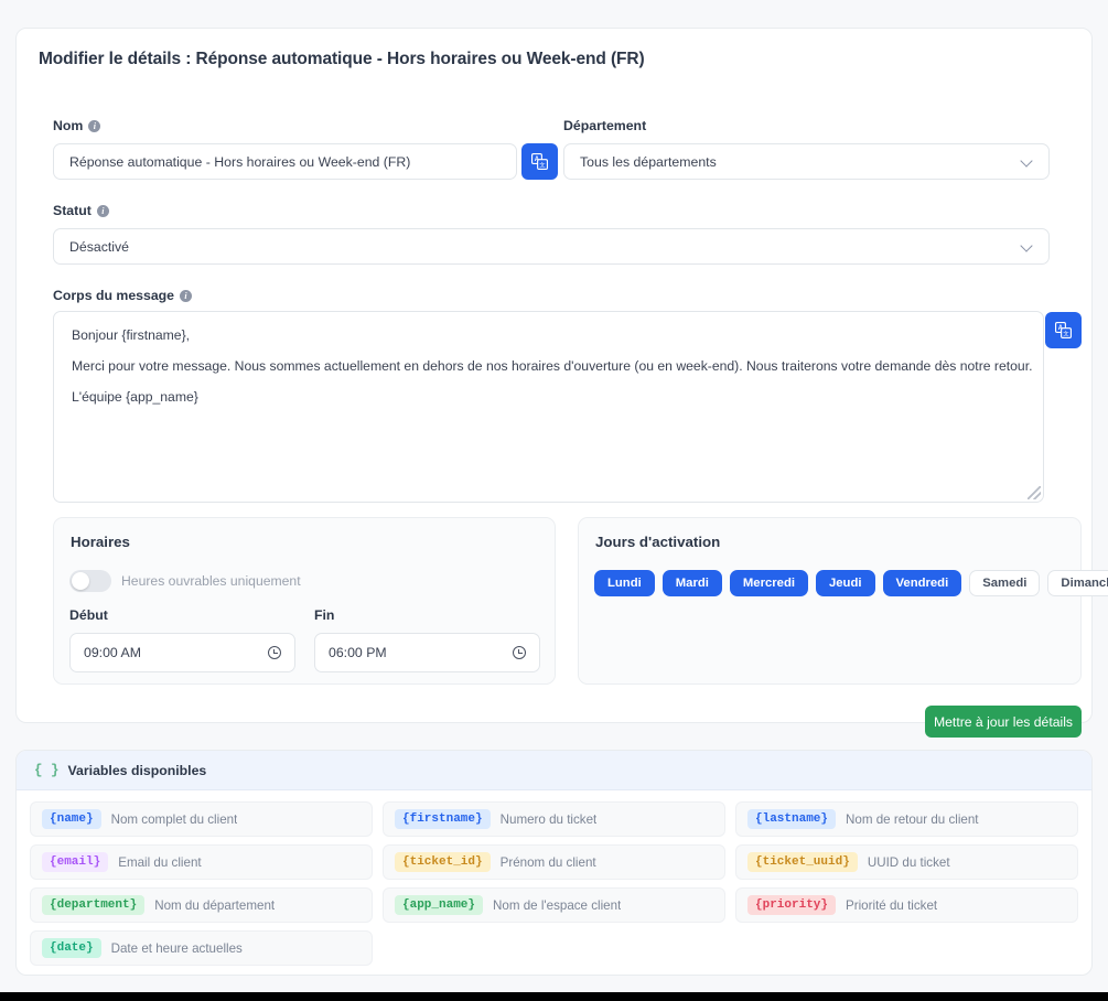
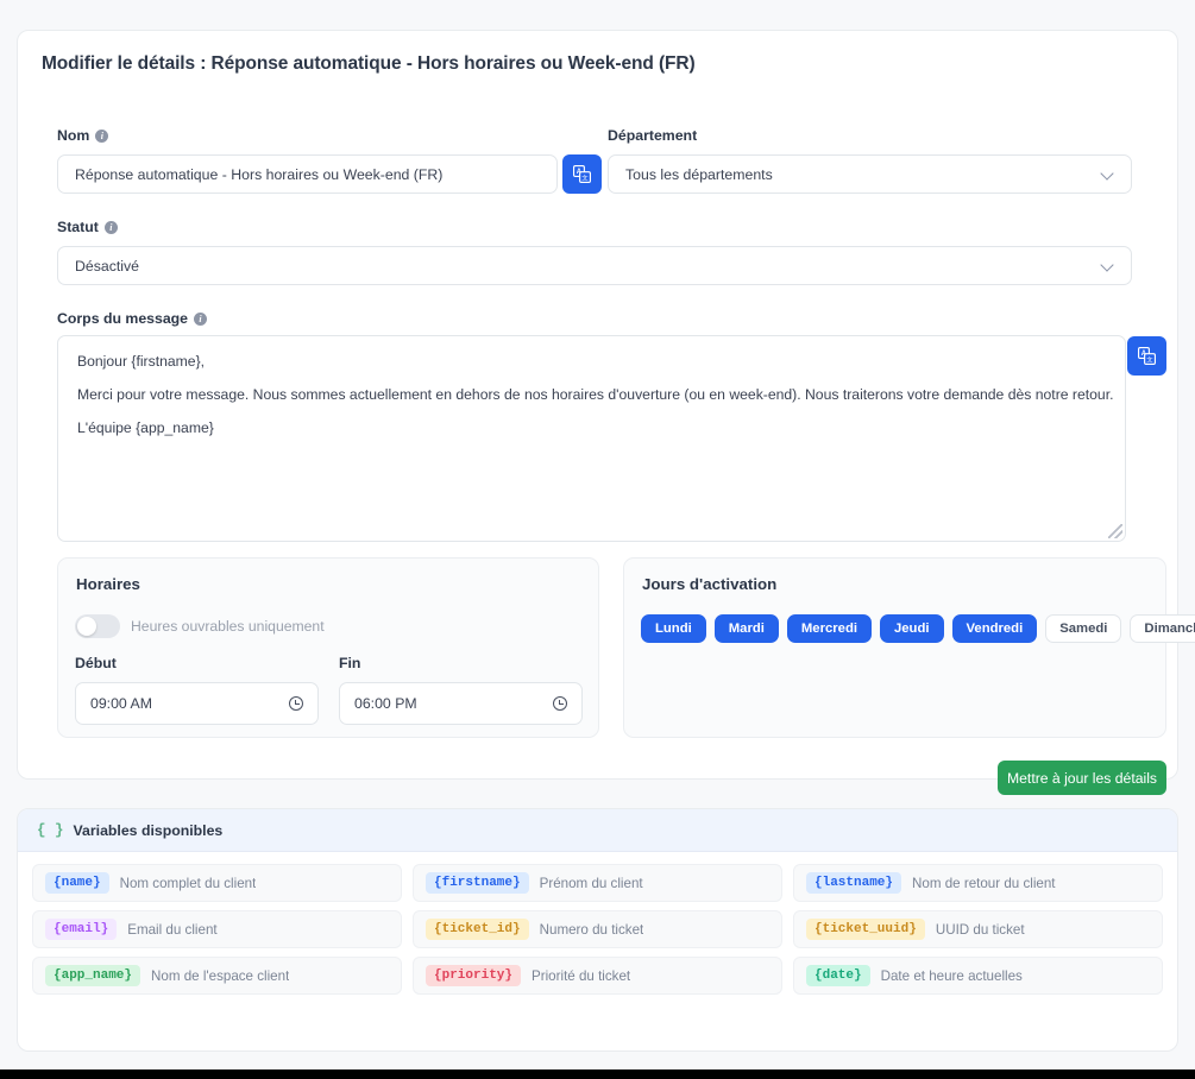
  Modifier le détails : Réponse automatique - Hors horaires ou Week-end (FR)
  Nom
  i
  Réponse automatique - Hors horaires ou Week-end (FR)
  Département
  Tous les départements
  Statut
  i
  Désactivé
  Corps du message
  i
  Bonjour {firstname},
  Merci pour votre message. Nous sommes actuellement en dehors de nos horaires d'ouverture (ou en week-end). Nous traiterons votre demande dès notre retour.
  L'équipe {app_name}
  Horaires
  Heures ouvrables uniquement
  Début
  09:00 AM
  Fin
  06:00 PM
  Jours d'activation
  Lundi
  Mardi
  Mercredi
  Jeudi
  Vendredi
  Samedi
  Dimanc
  Mettre à jour les détails
  { }
  Variables disponibles
  {name}
  Nom complet du client
  {firstname}
- Numero du ticket
+ Prénom du client
  {lastname}
  Nom de retour du client
  {email}
  Email du client
  {ticket_id}
- Prénom du client
+ Numero du ticket
  {ticket_uuid}
  UUID du ticket
- {department}
- Nom du département
  {app_name}
  Nom de l'espace client
  {priority}
  Priorité du ticket
  {date}
  Date et heure actuelles
